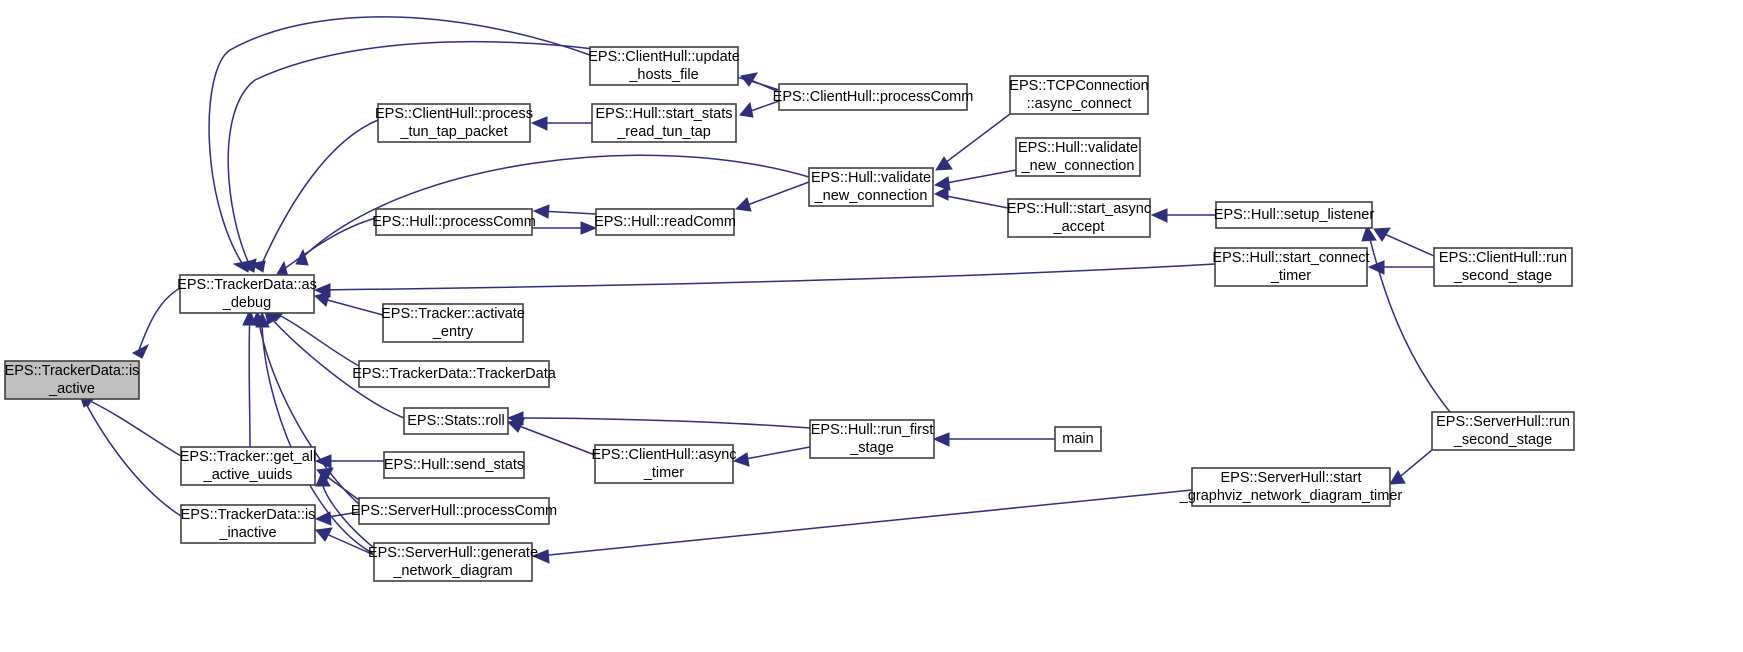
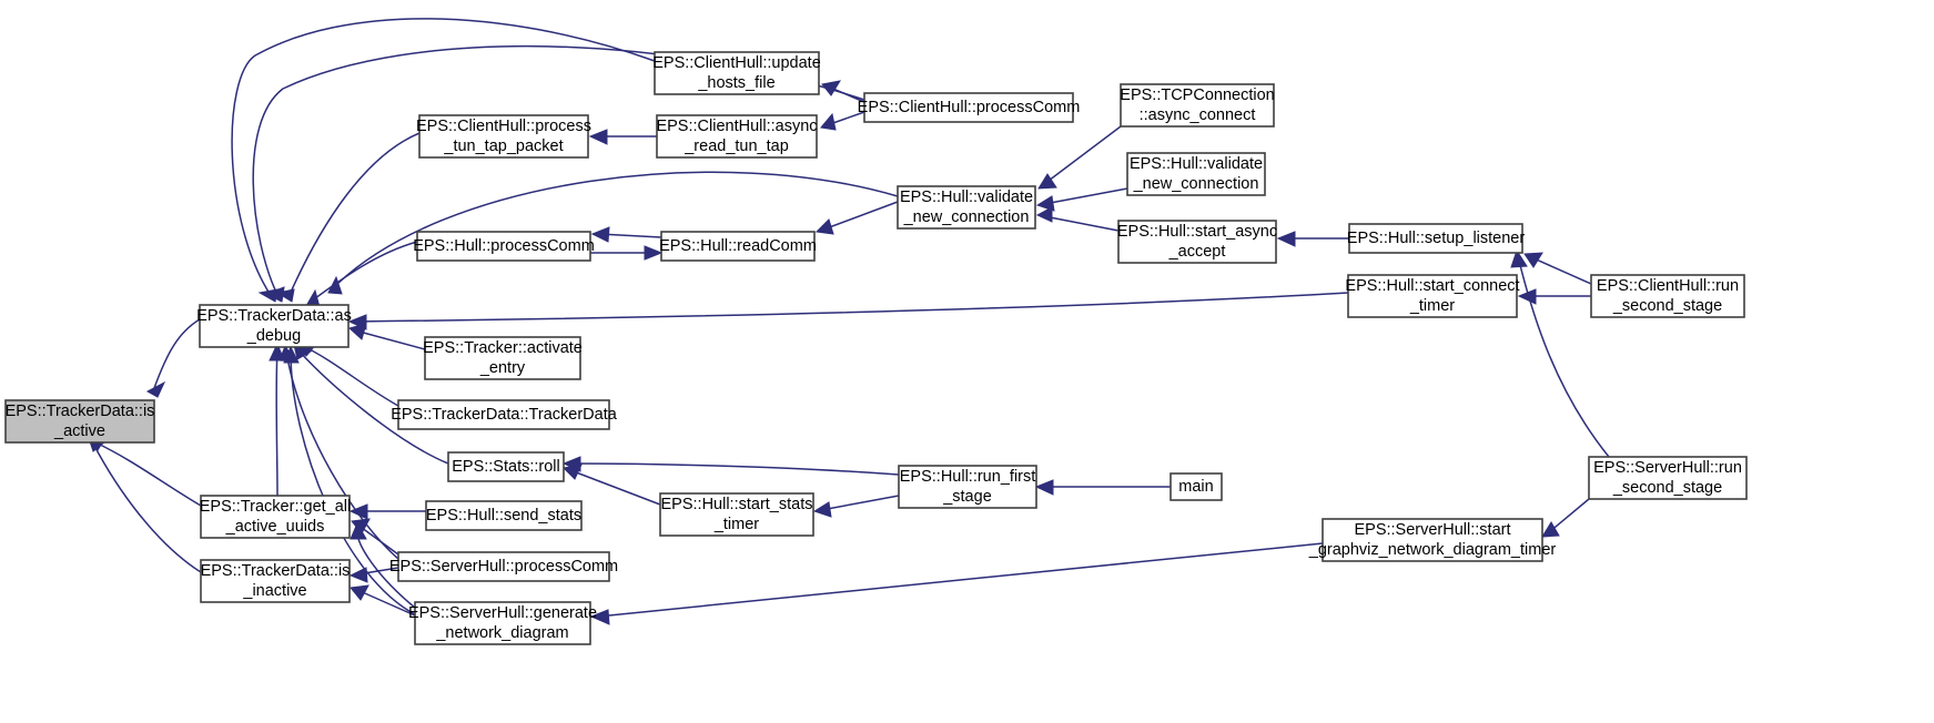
  EPS::TrackerData::is
  _active
  EPS::TrackerData::as
  _debug
  EPS::Tracker::activate
  _entry
  EPS::TrackerData::TrackerData
  EPS::Hull::processComm
  EPS::Hull::readComm
  EPS::ClientHull::process
  _tun_tap_packet
- EPS::Hull::start_stats
+ EPS::ClientHull::async
  _read_tun_tap
  EPS::ClientHull::update
  _hosts_file
  EPS::ClientHull::processComm
  EPS::Hull::validate
  _new_connection
  EPS::TCPConnection
  ::async_connect
  EPS::Hull::validate
  _new_connection
  EPS::Hull::start_async
  _accept
  EPS::Hull::setup_listener
  EPS::Hull::start_connect
  _timer
  EPS::ClientHull::run
  _second_stage
  EPS::Stats::roll
  EPS::Hull::send_stats
- EPS::ClientHull::async
+ EPS::Hull::start_stats
  _timer
  EPS::Hull::run_first
  _stage
  main
  EPS::Tracker::get_all
  _active_uuids
  EPS::TrackerData::is
  _inactive
  EPS::ServerHull::processComm
  EPS::ServerHull::generate
  _network_diagram
  EPS::ServerHull::start
  _graphviz_network_diagram_timer
  EPS::ServerHull::run
  _second_stage
